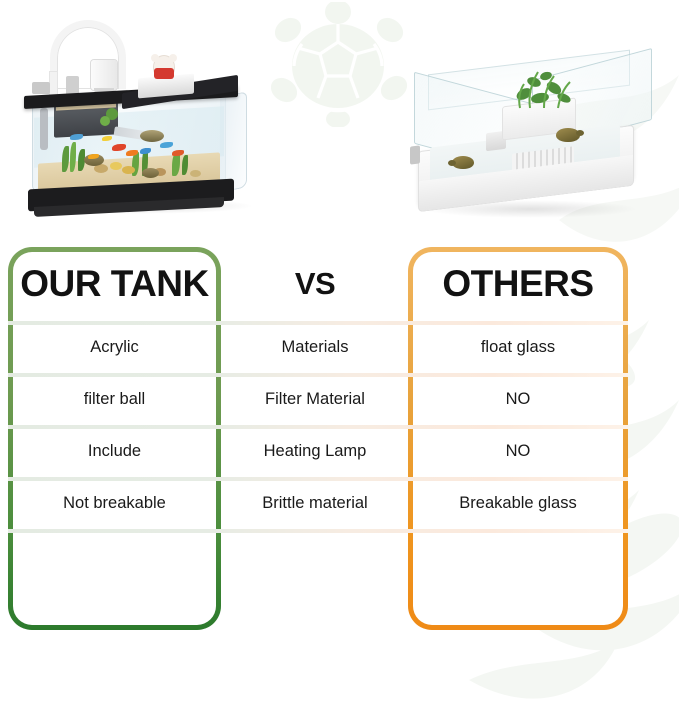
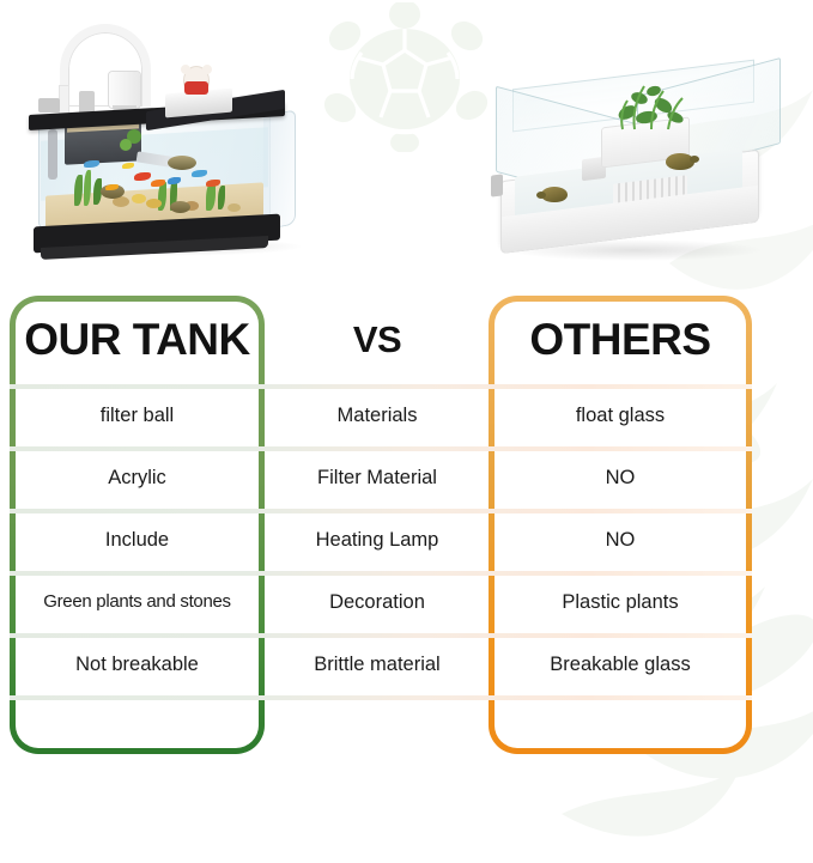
  OUR TANK
  VS
  OTHERS
- Acrylic
+ filter ball
  Materials
  float glass
- filter ball
+ Acrylic
  Filter Material
  NO
  Include
  Heating Lamp
  NO
+ Green plants and stones
+ Decoration
+ Plastic plants
  Not breakable
  Brittle material
  Breakable glass
